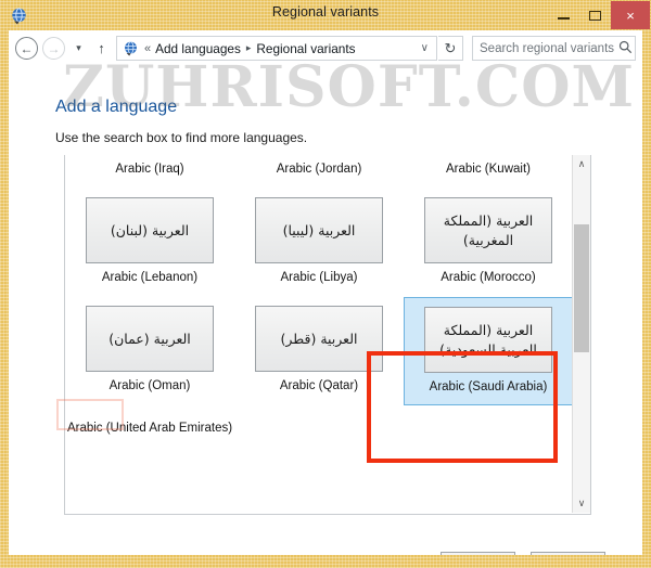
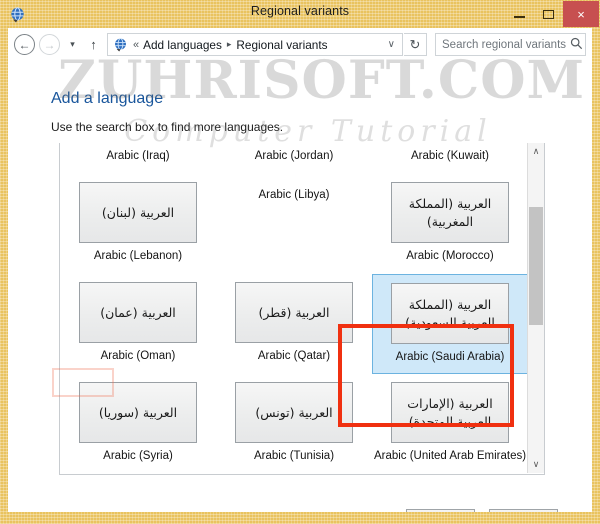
  Regional variants
  ×
  ←
  →
  ▾
  ↑
  «
  Add languages
  ▸
  Regional variants
  ∨
  ↻
  Search regional variants
  Add a language
  Use the search box to find more languages.
  Arabic (Iraq)
  Arabic (Jordan)
  Arabic (Kuwait)
  العربية (لبنان)
  Arabic (Lebanon)
- العربية (ليبيا)
  Arabic (Libya)
  العربية (المملكة المغربية)
  Arabic (Morocco)
  العربية (عمان)
  Arabic (Oman)
  العربية (قطر)
  Arabic (Qatar)
  العربية (المملكة العربية السعودية)
  Arabic (Saudi Arabia)
+ العربية (سوريا)
+ Arabic (Syria)
+ العربية (تونس)
+ Arabic (Tunisia)
+ العربية (الإمارات العربية المتحدة)
  Arabic (United Arab Emirates)
  ∧
  ∨
  ZUHRISOFT.COM
+ Computer Tutorial
